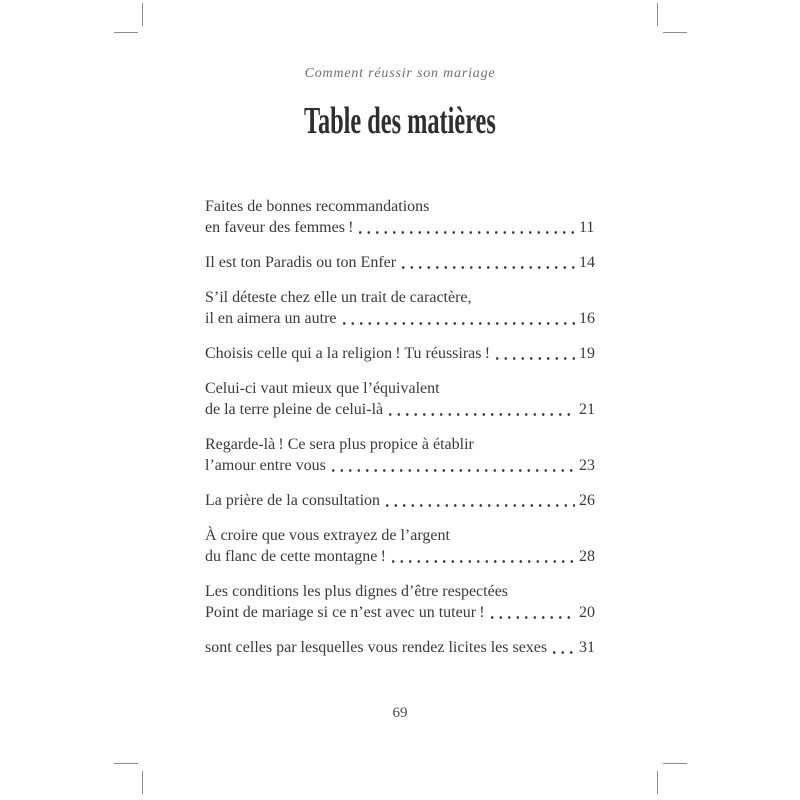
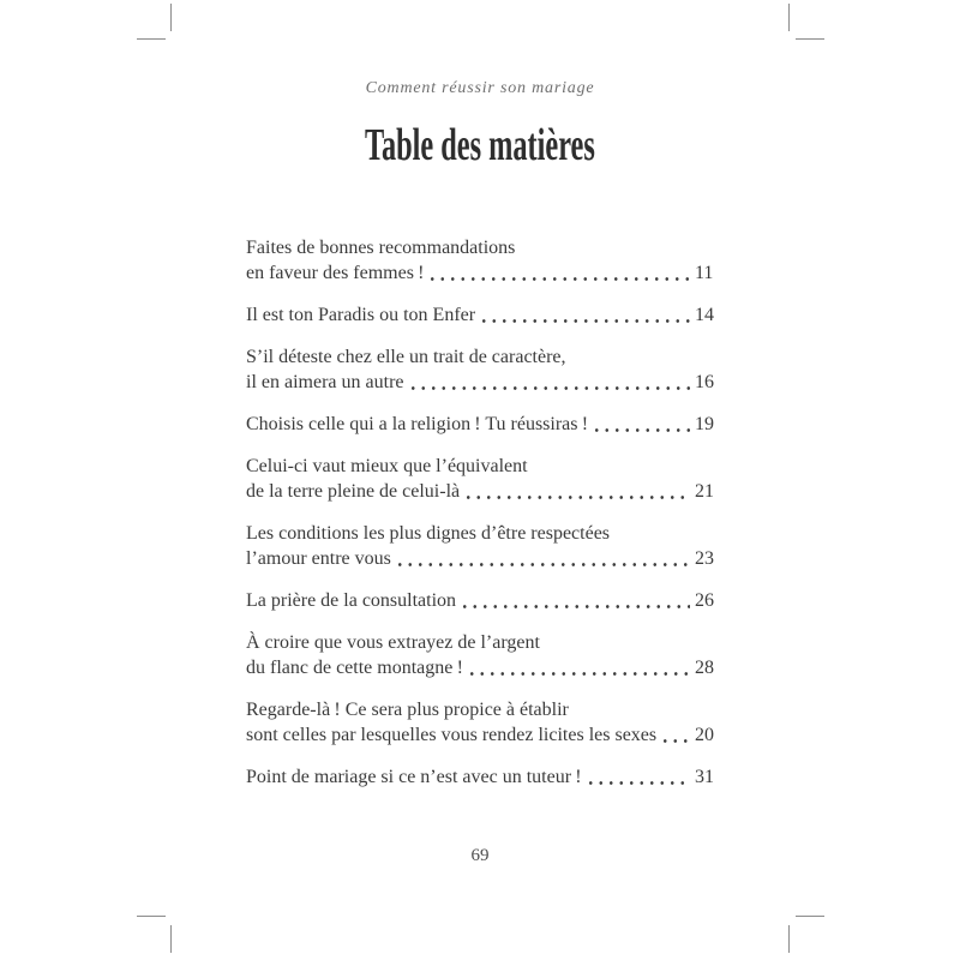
  Comment réussir son mariage
  Table des matières
  Faites de bonnes recommandations
  en faveur des femmes !
  11
  Il est ton Paradis ou ton Enfer
  14
  S’il déteste chez elle un trait de caractère,
  il en aimera un autre
  16
  Choisis celle qui a la religion ! Tu réussiras !
  19
  Celui-ci vaut mieux que l’équivalent
  de la terre pleine de celui-là
  21
- Regarde-là ! Ce sera plus propice à établir
+ Les conditions les plus dignes d’être respectées
  l’amour entre vous
  23
  La prière de la consultation
  26
  À croire que vous extrayez de l’argent
  du flanc de cette montagne !
  28
- Les conditions les plus dignes d’être respectées
+ Regarde-là ! Ce sera plus propice à établir
- Point de mariage si ce n’est avec un tuteur !
+ sont celles par lesquelles vous rendez licites les sexes
  20
- sont celles par lesquelles vous rendez licites les sexes
+ Point de mariage si ce n’est avec un tuteur !
  31
  69
